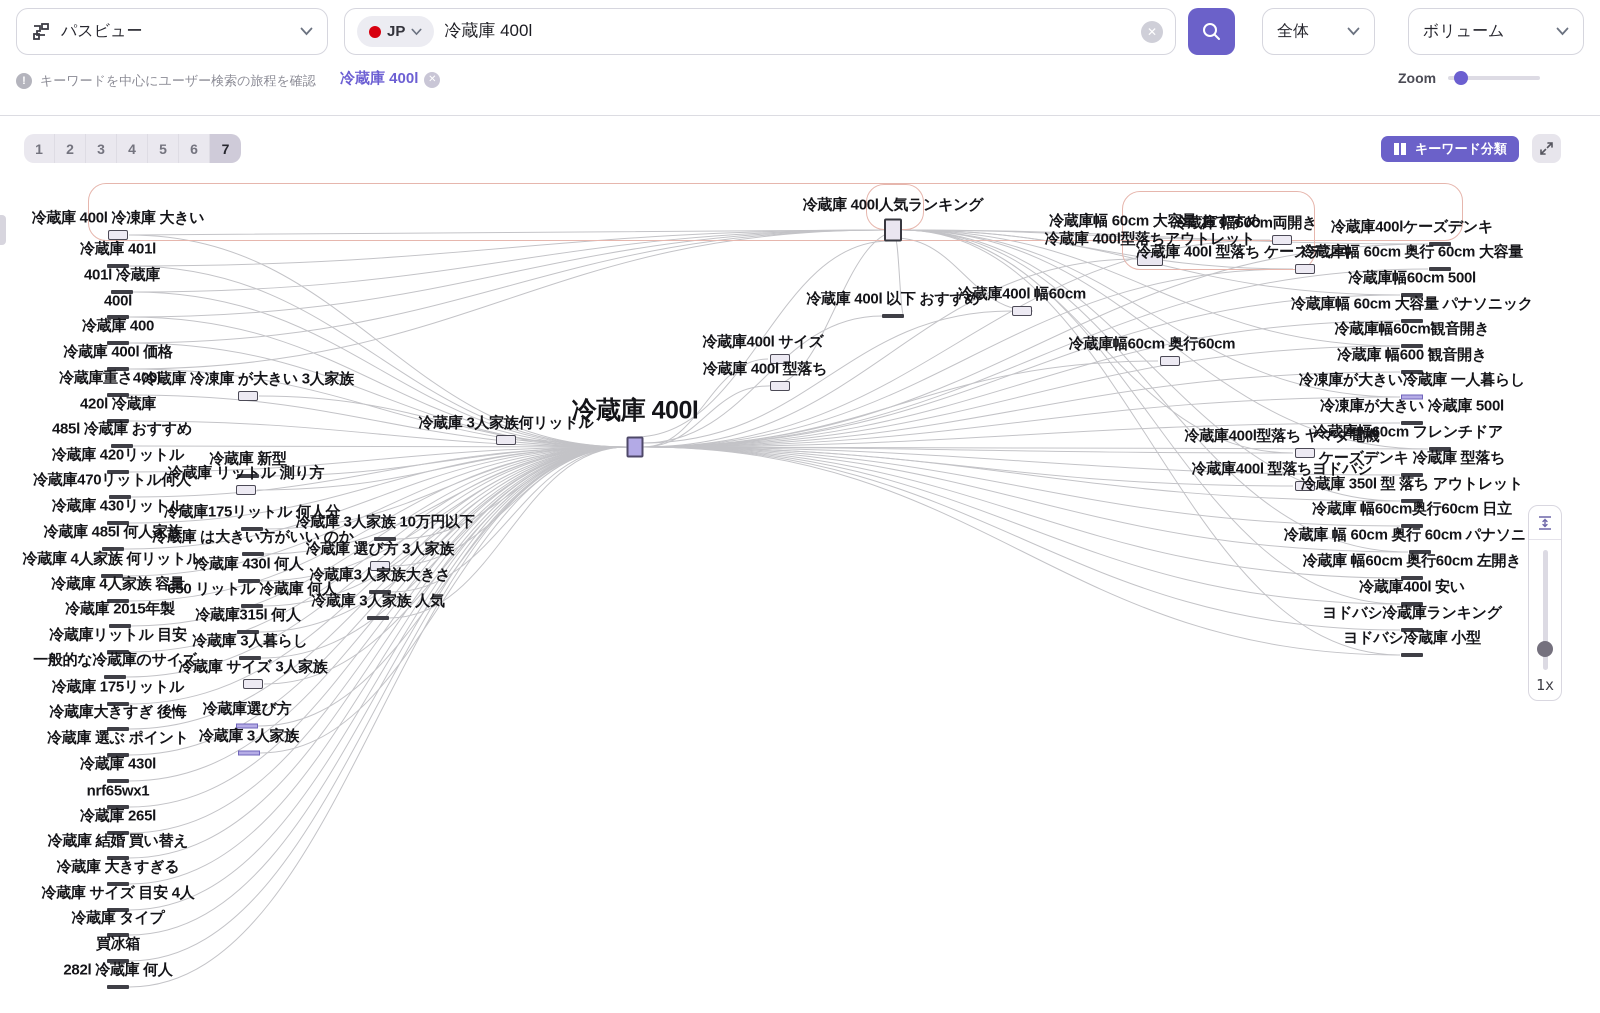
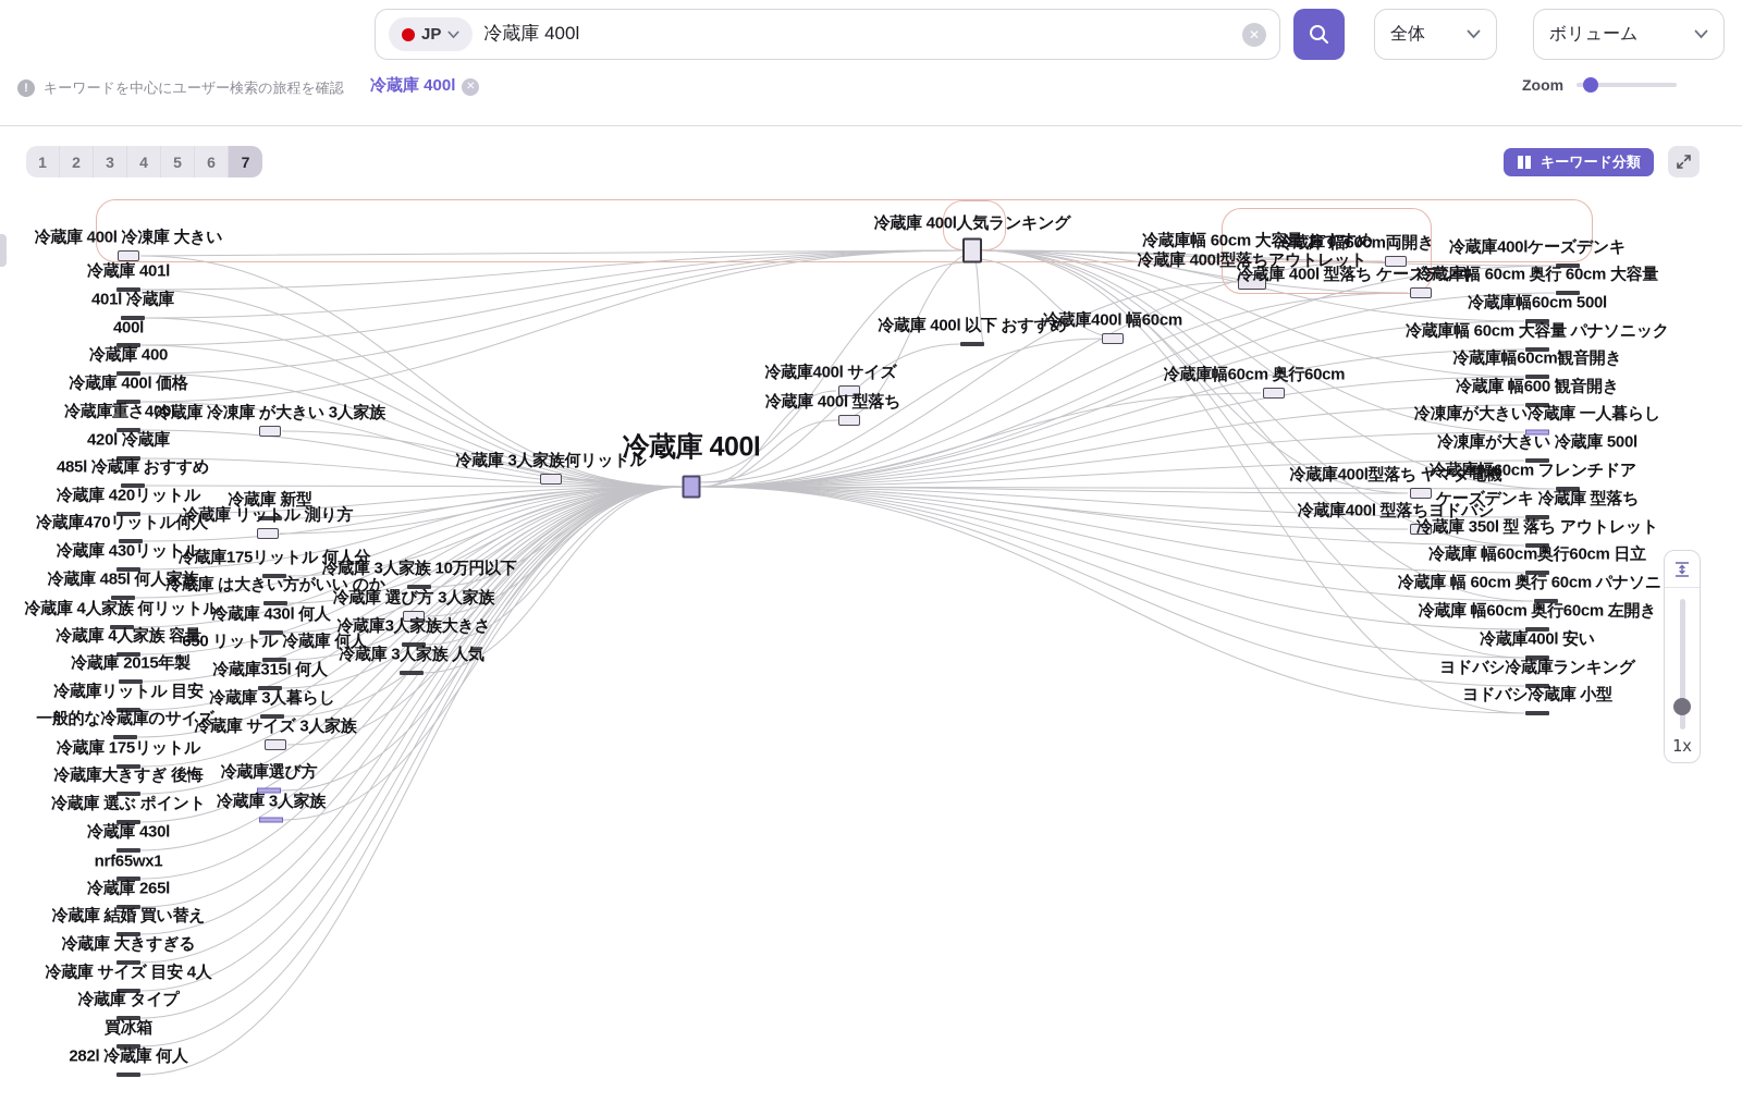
  冷蔵庫 400l 冷凍庫 大きい
  冷蔵庫 401l
  401l 冷蔵庫
  400l
  冷蔵庫 400
  冷蔵庫 400l 価格
  冷蔵庫重さ400l
  冷蔵庫 冷凍庫 が大きい 3人家族
  420l 冷蔵庫
  485l 冷蔵庫 おすすめ
  冷蔵庫 420リットル
  冷蔵庫 新型
  冷蔵庫 リットル 測り方
  冷蔵庫470リットル何人
  冷蔵庫 430リットル
  冷蔵庫175リットル 何人分
  冷蔵庫 485l 何人家族
  冷蔵庫 は大きい方がいい のか
  冷蔵庫 4人家族 何リットル
  冷蔵庫 430l 何人
  冷蔵庫 4人家族 容量
  650 リットル 冷蔵庫 何人
  冷蔵庫 2015年製
  冷蔵庫315l 何人
  冷蔵庫リットル 目安
  冷蔵庫 3人暮らし
  一般的な冷蔵庫のサイズ
  冷蔵庫 サイズ 3人家族
  冷蔵庫 175リットル
  冷蔵庫選び方
  冷蔵庫大きすぎ 後悔
  冷蔵庫 3人家族
  冷蔵庫 選ぶ ポイント
  冷蔵庫 430l
  nrf65wx1
  冷蔵庫 265l
  冷蔵庫 結婚 買い替え
  冷蔵庫 大きすぎる
  冷蔵庫 サイズ 目安 4人
  冷蔵庫 タイプ
  買冰箱
  282l 冷蔵庫 何人
  冷蔵庫 3人家族何リットル
  冷蔵庫 3人家族 10万円以下
  冷蔵庫 選び方 3人家族
  冷蔵庫3人家族大きさ
  冷蔵庫 3人家族 人気
  冷蔵庫 400l 以下 おすすめ
  冷蔵庫400l 幅60cm
  冷蔵庫400l サイズ
  冷蔵庫 400l 型落ち
  冷蔵庫幅 60cm 大容量 おすすめ
  冷蔵庫 幅60cm両開き
  冷蔵庫 400l型落ちアウトレット
  冷蔵庫 400l 型落ち ケーズデンキ
  冷蔵庫幅60cm 奥行60cm
  冷蔵庫400l型落ち ヤマダ電機
  冷蔵庫400l 型落ちヨドバシ
  冷蔵庫400lケーズデンキ
  冷蔵庫幅 60cm 奥行 60cm 大容量
  冷蔵庫幅60cm 500l
  冷蔵庫幅 60cm 大容量 パナソニック
  冷蔵庫幅60cm観音開き
  冷蔵庫 幅600 観音開き
  冷凍庫が大きい冷蔵庫 一人暮らし
  冷凍庫が大きい 冷蔵庫 500l
  冷蔵庫幅60cm フレンチドア
  ケーズデンキ 冷蔵庫 型落ち
  冷蔵庫 350l 型 落ち アウトレット
  冷蔵庫 幅60cm奥行60cm 日立
  冷蔵庫 幅 60cm 奥行 60cm パナソニ
  冷蔵庫 幅60cm 奥行60cm 左開き
  冷蔵庫400l 安い
  ヨドバシ冷蔵庫ランキング
  ヨドバシ冷蔵庫 小型
  冷蔵庫 400l人気ランキング
  冷蔵庫 400l
- パスビュー
  JP
  冷蔵庫 400l
  ✕
  全体
  ボリューム
  !
  キーワードを中心にユーザー検索の旅程を確認
  冷蔵庫 400l
  ✕
  Zoom
  1
  2
  3
  4
  5
  6
  7
  キーワード分類
  1x
